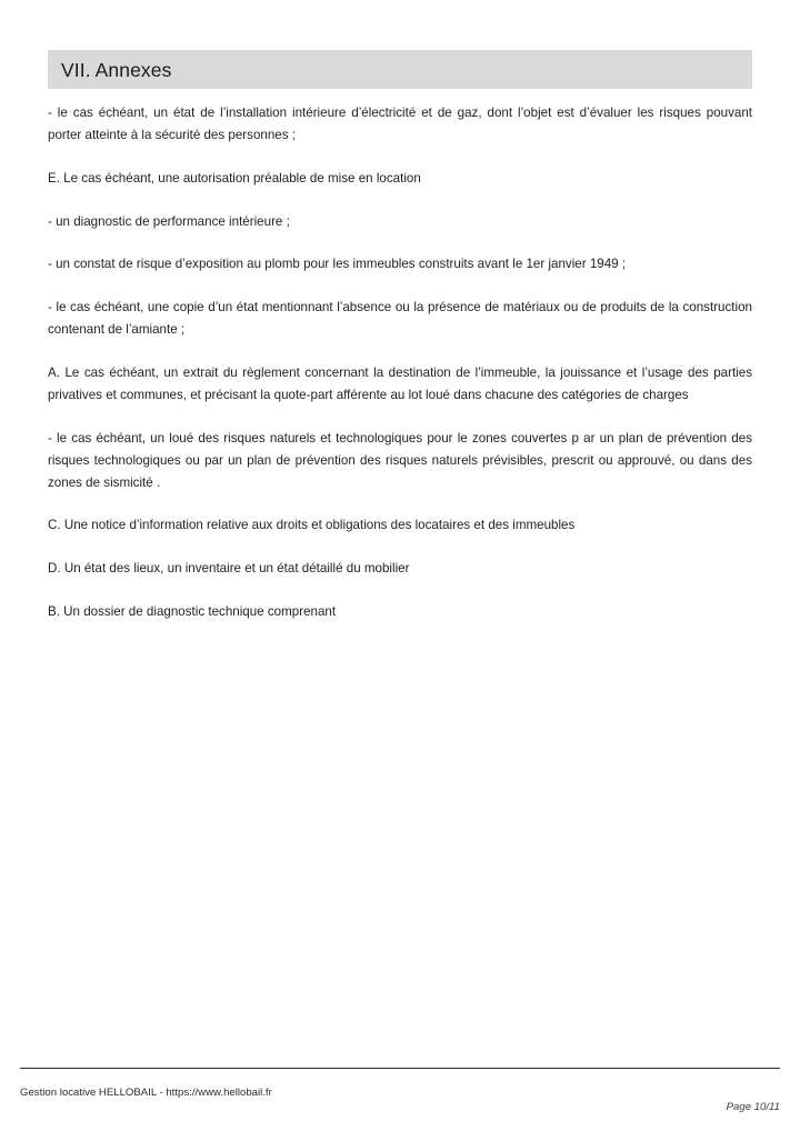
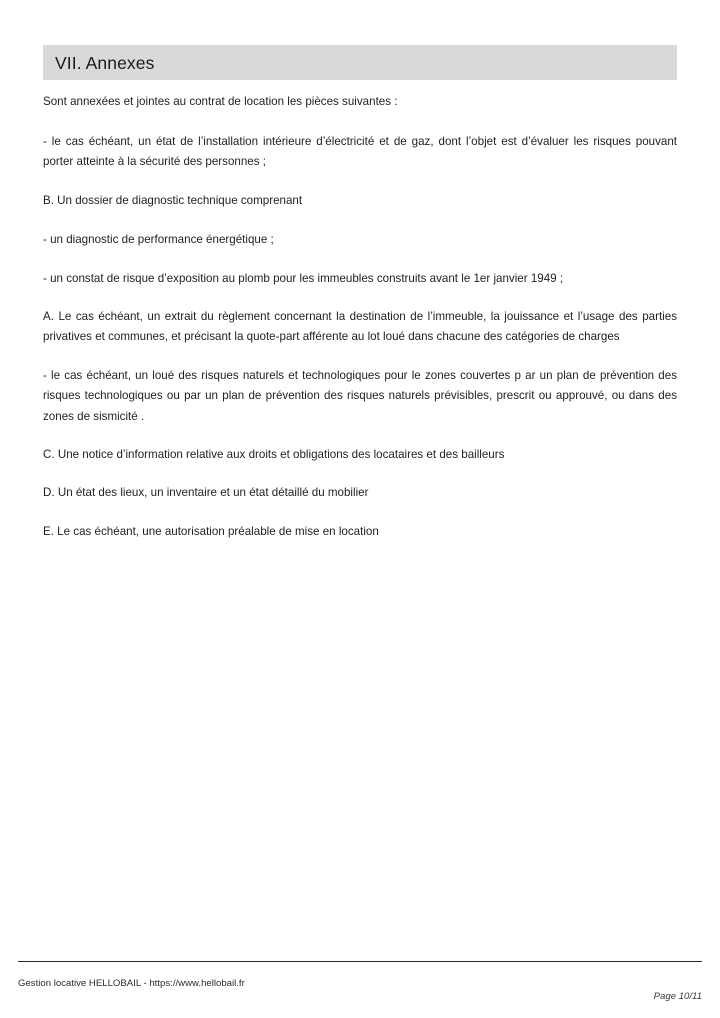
  VII. Annexes
+ Sont annexées et jointes au contrat de location les pièces suivantes :
  - le cas échéant, un état de l’installation intérieure d’électricité et de gaz, dont l’objet est d’évaluer les risques pouvant porter atteinte à la sécurité des personnes ;
- E. Le cas échéant, une autorisation préalable de mise en location
+ B. Un dossier de diagnostic technique comprenant
- - un diagnostic de performance intérieure ;
+ - un diagnostic de performance énergétique ;
  - un constat de risque d’exposition au plomb pour les immeubles construits avant le 1er janvier 1949 ;
- - le cas échéant, une copie d’un état mentionnant l’absence ou la présence de matériaux ou de produits de la construction contenant de l’amiante ;
  A. Le cas échéant, un extrait du règlement concernant la destination de l’immeuble, la jouissance et l’usage des parties privatives et communes, et précisant la quote-part afférente au lot loué dans chacune des catégories de charges
  - le cas échéant, un loué des risques naturels et technologiques pour le zones couvertes p ar un plan de prévention des risques technologiques ou par un plan de prévention des risques naturels prévisibles, prescrit ou approuvé, ou dans des zones de sismicité .
- C. Une notice d’information relative aux droits et obligations des locataires et des immeubles
+ C. Une notice d’information relative aux droits et obligations des locataires et des bailleurs
  D. Un état des lieux, un inventaire et un état détaillé du mobilier
- B. Un dossier de diagnostic technique comprenant
+ E. Le cas échéant, une autorisation préalable de mise en location
  Gestion locative HELLOBAIL - https://www.hellobail.fr
  Page 10/11
